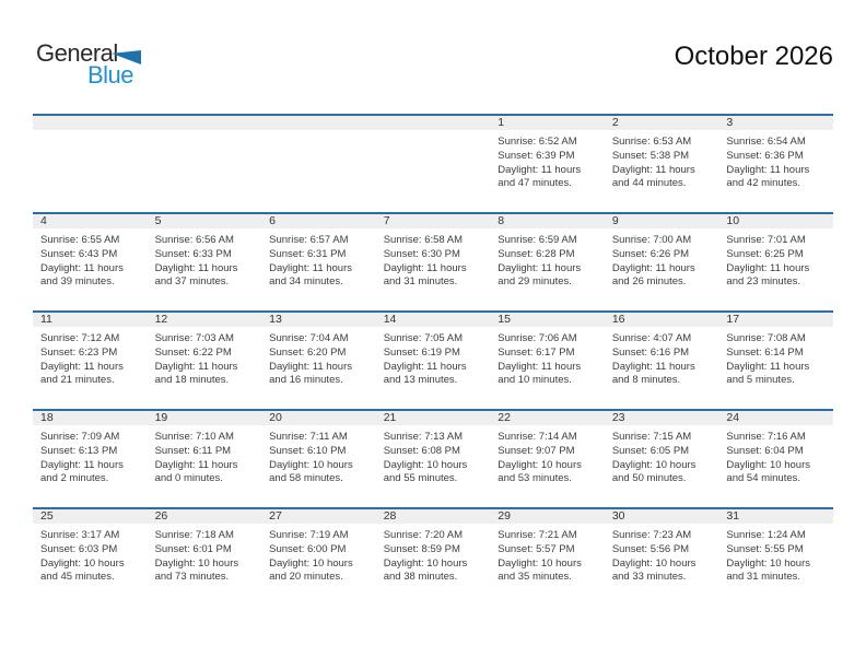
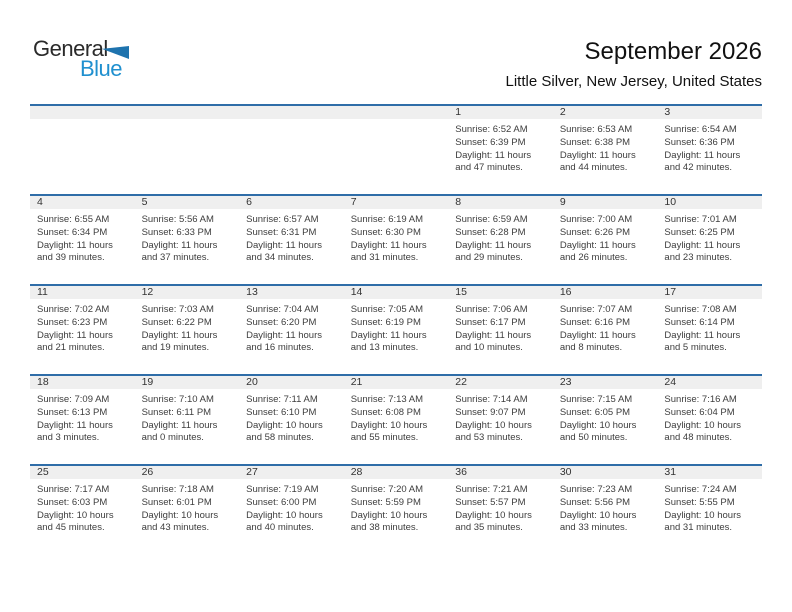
  Genera
  Blue
- October 2026
+ September 2026
+ Little Silver, New Jersey, United States
  1
  Sunrise: 6:52 AM
  Sunset: 6:39 PM
  Daylight: 11 hours
  and 47 minutes.
  2
  Sunrise: 6:53 AM
- Sunset: 5:38 PM
+ Sunset: 6:38 PM
  Daylight: 11 hours
  and 44 minutes.
  3
  Sunrise: 6:54 AM
  Sunset: 6:36 PM
  Daylight: 11 hours
  and 42 minutes.
  4
  Sunrise: 6:55 AM
- Sunset: 6:43 PM
+ Sunset: 6:34 PM
  Daylight: 11 hours
  and 39 minutes.
  5
- Sunrise: 6:56 AM
+ Sunrise: 5:56 AM
  Sunset: 6:33 PM
  Daylight: 11 hours
  and 37 minutes.
  6
  Sunrise: 6:57 AM
  Sunset: 6:31 PM
  Daylight: 11 hours
  and 34 minutes.
  7
- Sunrise: 6:58 AM
+ Sunrise: 6:19 AM
  Sunset: 6:30 PM
  Daylight: 11 hours
  and 31 minutes.
  8
  Sunrise: 6:59 AM
  Sunset: 6:28 PM
  Daylight: 11 hours
  and 29 minutes.
  9
  Sunrise: 7:00 AM
  Sunset: 6:26 PM
  Daylight: 11 hours
  and 26 minutes.
  10
  Sunrise: 7:01 AM
  Sunset: 6:25 PM
  Daylight: 11 hours
  and 23 minutes.
  11
- Sunrise: 7:12 AM
+ Sunrise: 7:02 AM
  Sunset: 6:23 PM
  Daylight: 11 hours
  and 21 minutes.
  12
  Sunrise: 7:03 AM
  Sunset: 6:22 PM
  Daylight: 11 hours
- and 18 minutes.
+ and 19 minutes.
  13
  Sunrise: 7:04 AM
  Sunset: 6:20 PM
  Daylight: 11 hours
  and 16 minutes.
  14
  Sunrise: 7:05 AM
  Sunset: 6:19 PM
  Daylight: 11 hours
  and 13 minutes.
  15
  Sunrise: 7:06 AM
  Sunset: 6:17 PM
  Daylight: 11 hours
  and 10 minutes.
  16
- Sunrise: 4:07 AM
+ Sunrise: 7:07 AM
  Sunset: 6:16 PM
  Daylight: 11 hours
  and 8 minutes.
  17
  Sunrise: 7:08 AM
  Sunset: 6:14 PM
  Daylight: 11 hours
  and 5 minutes.
  18
  Sunrise: 7:09 AM
  Sunset: 6:13 PM
  Daylight: 11 hours
- and 2 minutes.
+ and 3 minutes.
  19
  Sunrise: 7:10 AM
  Sunset: 6:11 PM
  Daylight: 11 hours
  and 0 minutes.
  20
  Sunrise: 7:11 AM
  Sunset: 6:10 PM
  Daylight: 10 hours
  and 58 minutes.
  21
  Sunrise: 7:13 AM
  Sunset: 6:08 PM
  Daylight: 10 hours
  and 55 minutes.
  22
  Sunrise: 7:14 AM
  Sunset: 9:07 PM
  Daylight: 10 hours
  and 53 minutes.
  23
  Sunrise: 7:15 AM
  Sunset: 6:05 PM
  Daylight: 10 hours
  and 50 minutes.
  24
  Sunrise: 7:16 AM
  Sunset: 6:04 PM
  Daylight: 10 hours
- and 54 minutes.
+ and 48 minutes.
  25
- Sunrise: 3:17 AM
+ Sunrise: 7:17 AM
  Sunset: 6:03 PM
  Daylight: 10 hours
  and 45 minutes.
  26
  Sunrise: 7:18 AM
  Sunset: 6:01 PM
  Daylight: 10 hours
- and 73 minutes.
+ and 43 minutes.
  27
  Sunrise: 7:19 AM
  Sunset: 6:00 PM
  Daylight: 10 hours
- and 20 minutes.
+ and 40 minutes.
  28
  Sunrise: 7:20 AM
- Sunset: 8:59 PM
+ Sunset: 5:59 PM
  Daylight: 10 hours
  and 38 minutes.
- 29
+ 36
  Sunrise: 7:21 AM
  Sunset: 5:57 PM
  Daylight: 10 hours
  and 35 minutes.
  30
  Sunrise: 7:23 AM
  Sunset: 5:56 PM
  Daylight: 10 hours
  and 33 minutes.
  31
- Sunrise: 1:24 AM
+ Sunrise: 7:24 AM
  Sunset: 5:55 PM
  Daylight: 10 hours
  and 31 minutes.
